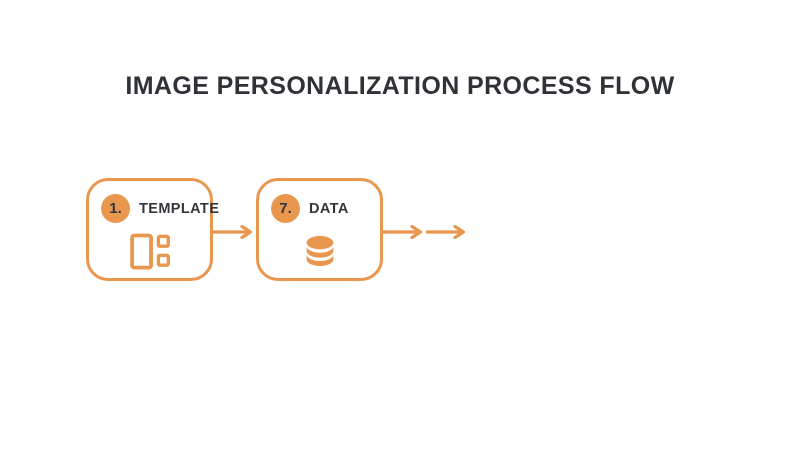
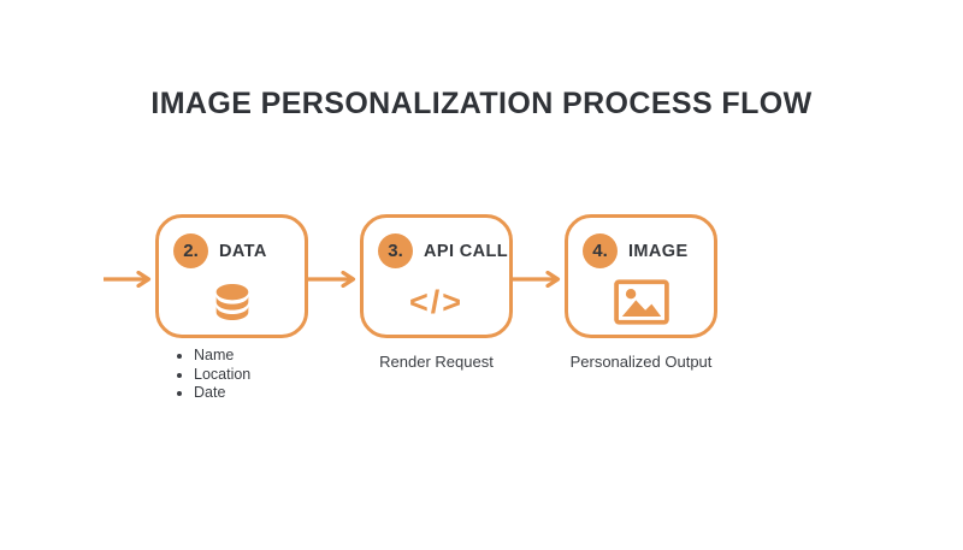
  IMAGE PERSONALIZATION PROCESS FLOW
- 1.
- TEMPLATE
- 7.
+ 2.
  DATA
+ Name
+ Location
+ Date
+ 3.
+ API CALL
+ </>
+ Render Request
+ 4.
+ IMAGE
+ Personalized Output
